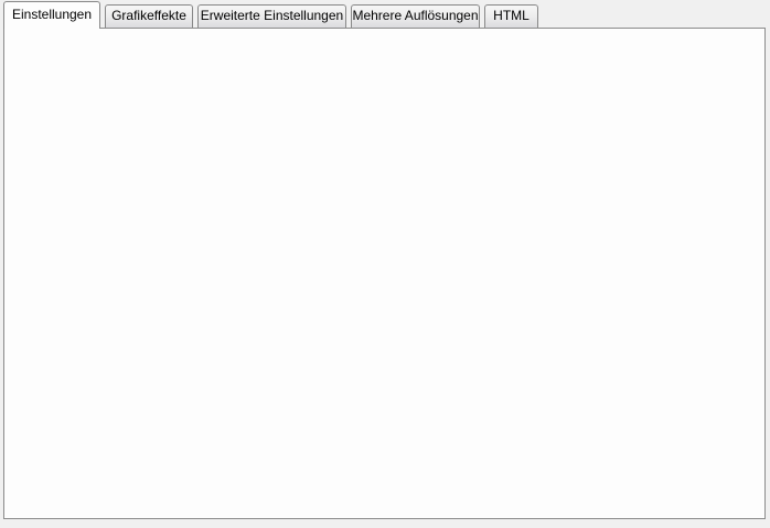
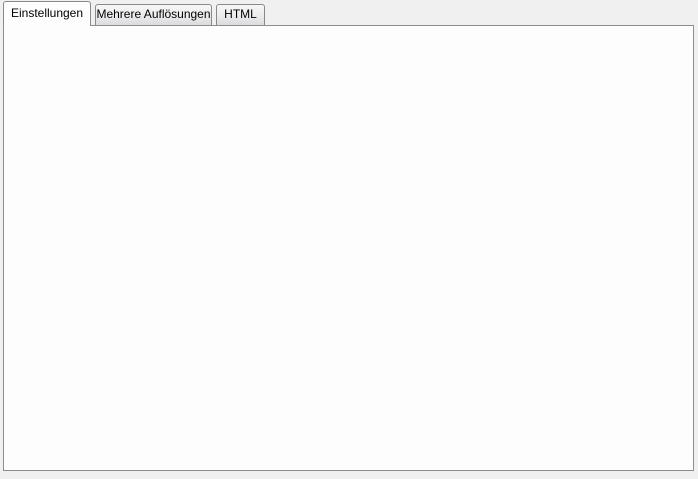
  Einstellungen
- Grafikeffekte
- Erweiterte Einstellungen
  Mehrere Auflösungen
  HTML
